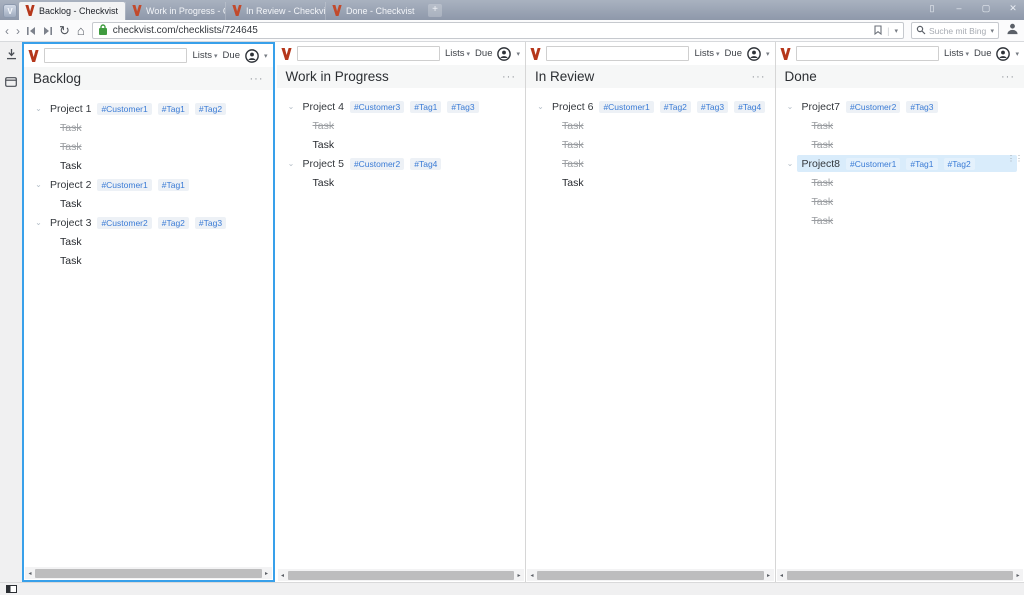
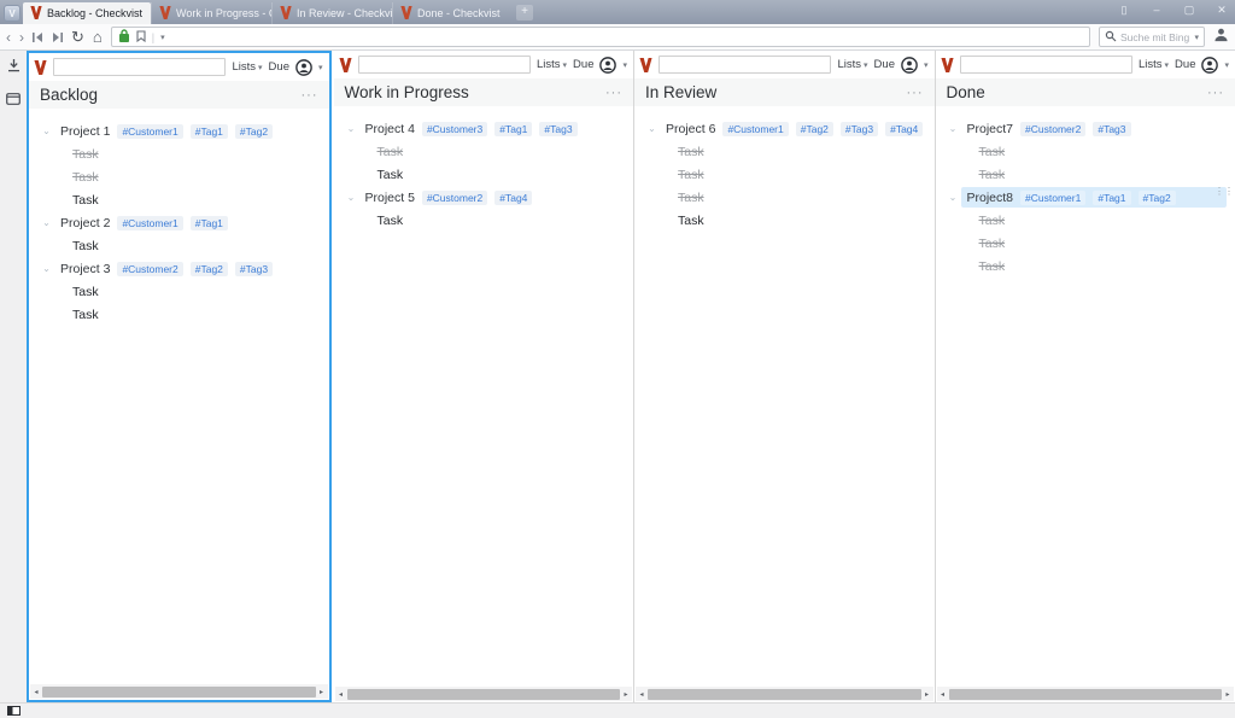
  V
  Backlog - Checkvist
  In Review - Checkvi
  Done - Checkvist
  +
  ▯
  –
  ▢
  ✕
  ‹
  ›
  ↻
  ⌂
- checkvist.com/checklists/724645
  |
  Suche mit Bing
  Lists
  Due
  Backlog
  ···
  ⌄
  Project 1
  #Customer1
  #Tag1
  #Tag2
  Task
  Task
  Task
  ⌄
  Project 2
  #Customer1
  #Tag1
  Task
  ⌄
  Project 3
  #Customer2
  #Tag2
  #Tag3
  Task
  Task
  Lists
  Due
  Work in Progress
  ···
  ⌄
  Project 4
  #Customer3
  #Tag1
  #Tag3
  Task
  Task
  ⌄
  Project 5
  #Customer2
  #Tag4
  Task
  Lists
  Due
  In Review
  ···
  ⌄
  Project 6
  #Customer1
  #Tag2
  #Tag3
  #Tag4
  Task
  Task
  Task
  Task
  Lists
  Due
  Done
  ···
  ⌄
  Project7
  #Customer2
  #Tag3
  Task
  Task
  ⌄
  Project8
  #Customer1
  #Tag1
  #Tag2
  ⋮⋮
  Task
  Task
  Task
